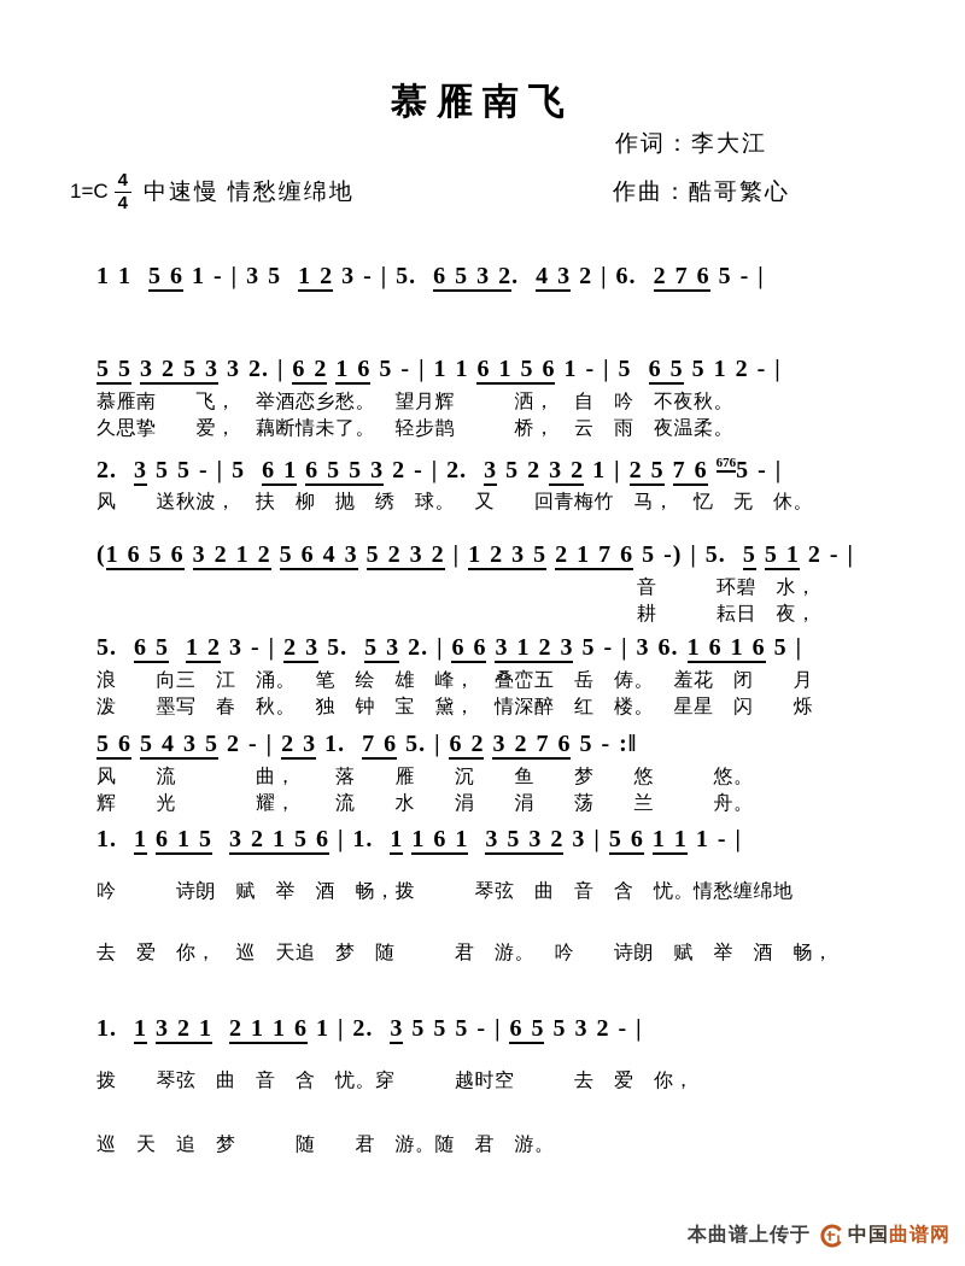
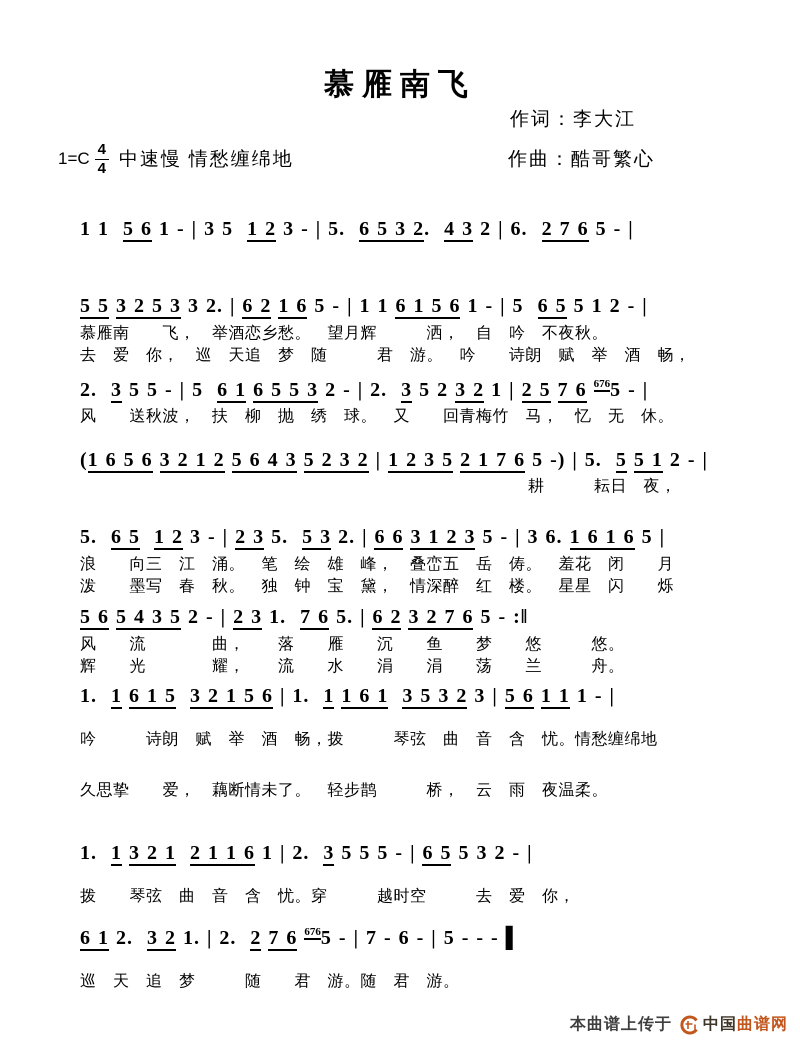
  慕雁南飞
  作词：李大江
  作曲：酷哥繁心
  1=C
  4
  4
  中速慢 情愁缠绵地
  1 1 5 6 1 - | 3 5 1 2 3 - | 5. 6 5 3 2. 4 3 2 | 6. 2 7 6 5 - |
  5 5 3 2 5 3 3 2. | 6 2 1 6 5 - | 1 1 6 1 5 6 1 - | 5 6 5 5 1 2 - |
  慕雁南 飞， 举酒恋乡愁。 望月辉 洒， 自 吟 不夜秋。
- 久思挚 爱， 藕断情未了。 轻步鹊 桥， 云 雨 夜温柔。
+ 去 爱 你， 巡 天追 梦 随 君 游。 吟 诗朗 赋 举 酒 畅，
  2. 3 5 5 - | 5 6 1 6 5 5 3 2 - | 2. 3 5 2 3 2 1 | 2 5 7 6 6765 - |
  风 送秋波， 扶 柳 抛 绣 球。 又 回青梅竹 马， 忆 无 休。
  (1 6 5 6 3 2 1 2 5 6 4 3 5 2 3 2 | 1 2 3 5 2 1 7 6 5 -) | 5. 5 5 1 2 - |
- 音 环碧 水，
  耕 耘日 夜，
  5. 6 5 1 2 3 - | 2 3 5. 5 3 2. | 6 6 3 1 2 3 5 - | 3 6. 1 6 1 6 5 |
  浪 向三 江 涌。 笔 绘 雄 峰， 叠峦五 岳 俦。 羞花 闭 月
  泼 墨写 春 秋。 独 钟 宝 黛， 情深醉 红 楼。 星星 闪 烁
  5 6 5 4 3 5 2 - | 2 3 1. 7 6 5. | 6 2 3 2 7 6 5 - :‖
  风 流 曲， 落 雁 沉 鱼 梦 悠 悠。
  辉 光 耀， 流 水 涓 涓 荡 兰 舟。
  1. 1 6 1 5 3 2 1 5 6 | 1. 1 1 6 1 3 5 3 2 3 | 5 6 1 1 1 - |
  吟 诗朗 赋 举 酒 畅，拨 琴弦 曲 音 含 忧。情愁缠绵地
- 去 爱 你， 巡 天追 梦 随 君 游。 吟 诗朗 赋 举 酒 畅，
+ 久思挚 爱， 藕断情未了。 轻步鹊 桥， 云 雨 夜温柔。
  1. 1 3 2 1 2 1 1 6 1 | 2. 3 5 5 5 - | 6 5 5 3 2 - |
  拨 琴弦 曲 音 含 忧。穿 越时空 去 爱 你，
+ 6 1 2. 3 2 1. | 2. 2 7 6 6765 - | 7 - 6 - | 5 - - - ▌
  巡 天 追 梦 随 君 游。随 君 游。
  本曲谱上传于
  中国
  曲谱网
